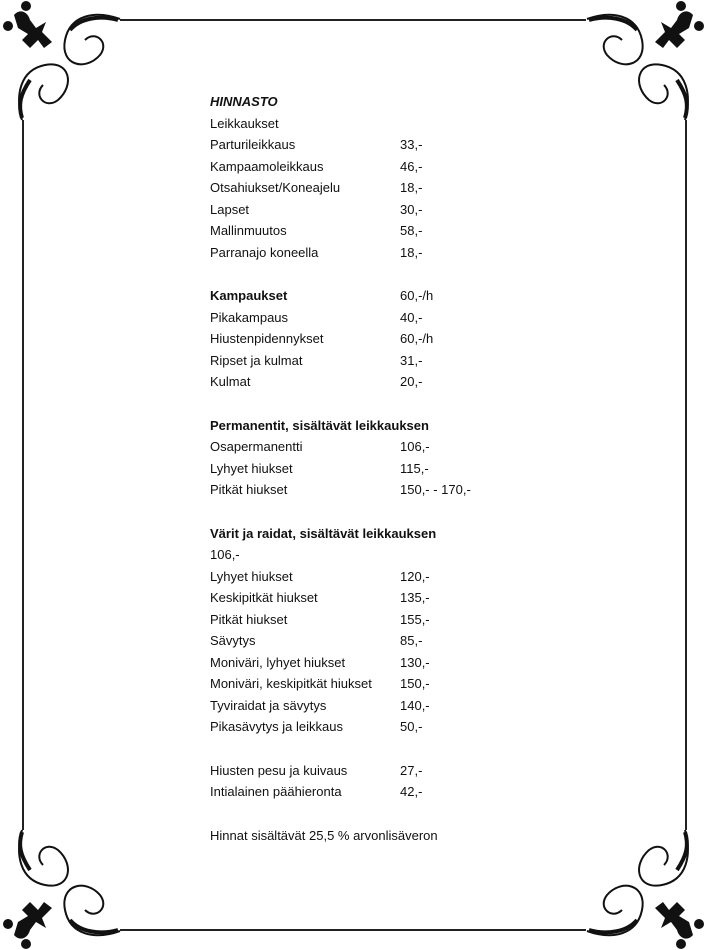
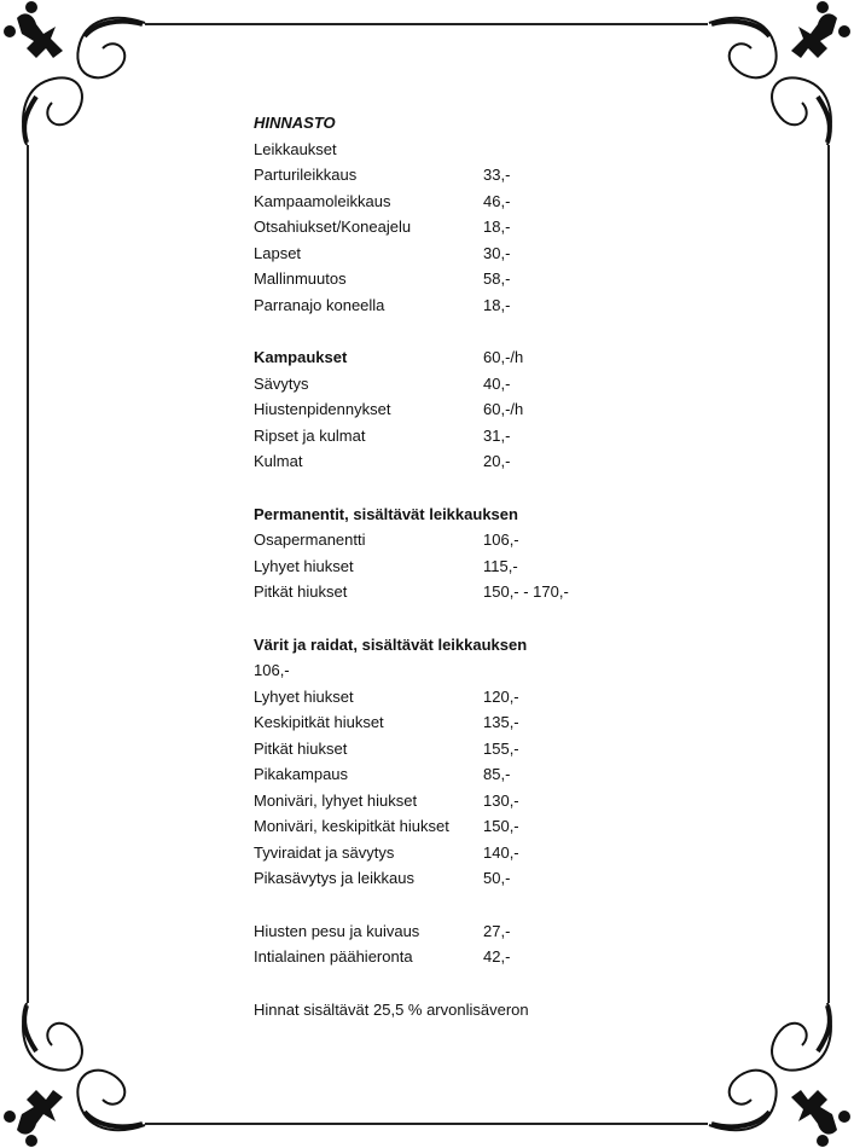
  HINNASTO
  Leikkaukset
  Parturileikkaus
  33,-
  Kampaamoleikkaus
  46,-
  Otsahiukset/Koneajelu
  18,-
  Lapset
  30,-
  Mallinmuutos
  58,-
  Parranajo koneella
  18,-
  Kampaukset
  60,-/h
- Pikakampaus
+ Sävytys
  40,-
  Hiustenpidennykset
  60,-/h
  Ripset ja kulmat
  31,-
  Kulmat
  20,-
  Permanentit, sisältävät leikkauksen
  Osapermanentti
  106,-
  Lyhyet hiukset
  115,-
  Pitkät hiukset
  150,- - 170,-
  Värit ja raidat, sisältävät leikkauksen
  106,-
  Lyhyet hiukset
  120,-
  Keskipitkät hiukset
  135,-
  Pitkät hiukset
  155,-
- Sävytys
+ Pikakampaus
  85,-
  Moniväri, lyhyet hiukset
  130,-
  Moniväri, keskipitkät hiukset
  150,-
  Tyviraidat ja sävytys
  140,-
  Pikasävytys ja leikkaus
  50,-
  Hiusten pesu ja kuivaus
  27,-
  Intialainen päähieronta
  42,-
  Hinnat sisältävät 25,5 % arvonlisäveron
